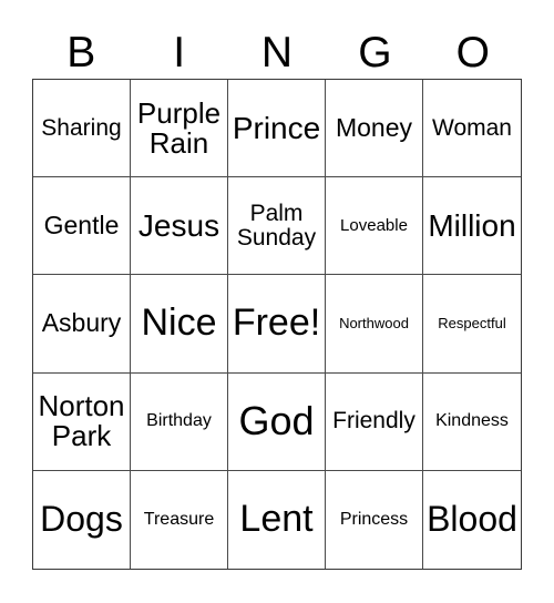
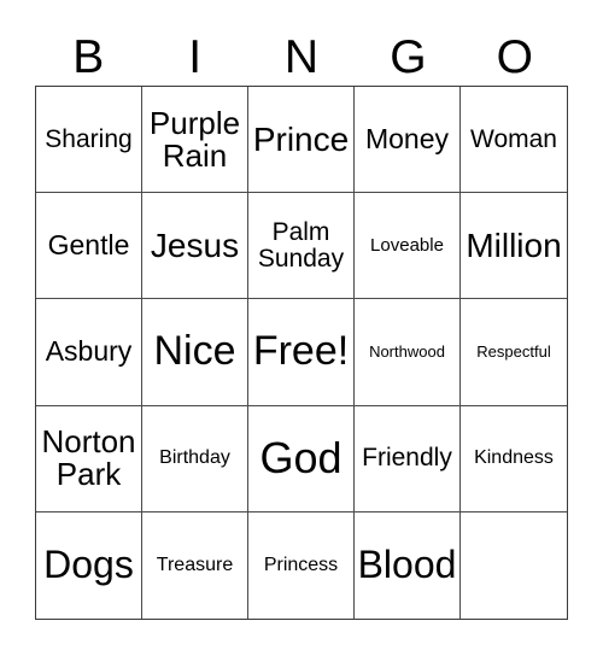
  B
  I
  N
  G
  O
  Sharing
  Purple
  Rain
  Prince
  Money
  Woman
  Gentle
  Jesus
  Palm
  Sunday
  Loveable
  Million
  Asbury
  Nice
  Free!
  Northwood
  Respectful
  Norton
  Park
  Birthday
  God
  Friendly
  Kindness
  Dogs
  Treasure
- Lent
  Princess
  Blood
